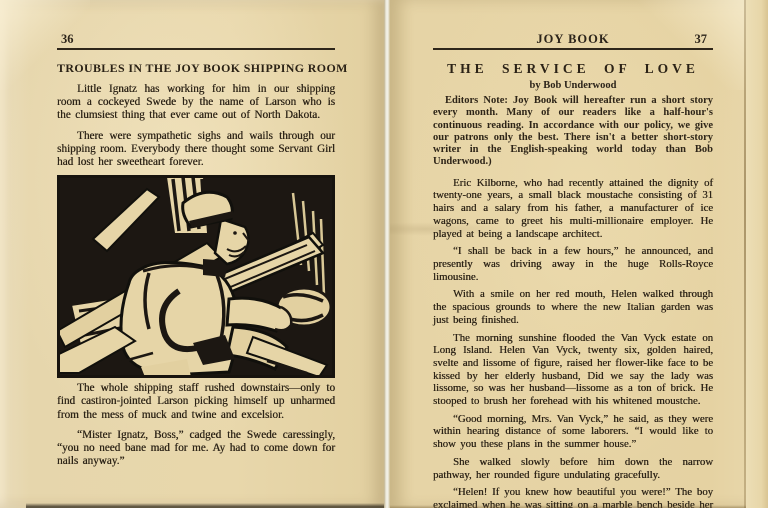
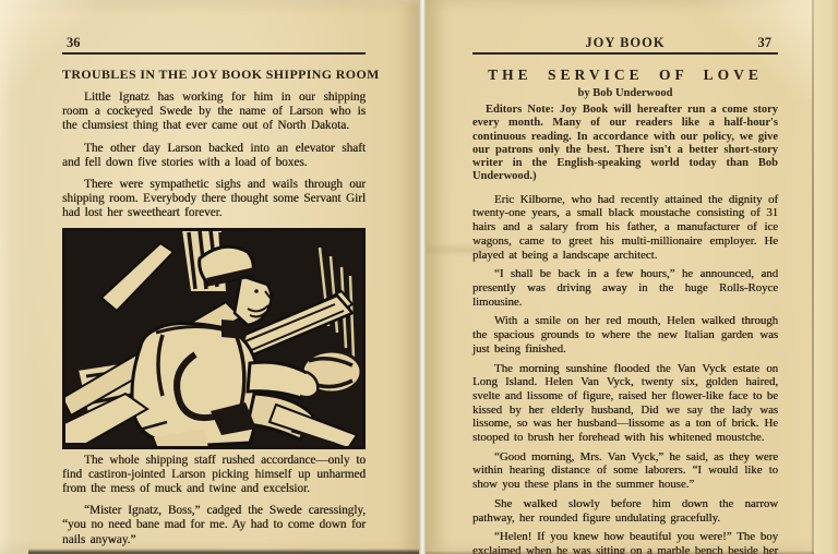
  36
  TROUBLES IN THE JOY BOOK SHIPPING ROOM
  Little Ignatz has working for him in our shipping room a cockeyed Swede by the name of Larson who is the clumsiest thing that ever came out of North Dakota.
+ The other day Larson backed into an elevator shaft and fell down five stories with a load of boxes.
  There were sympathetic sighs and wails through our shipping room. Everybody there thought some Servant Girl had lost her sweetheart forever.
- The whole shipping staff rushed downstairs—only to find castiron-jointed Larson picking himself up unharmed from the mess of muck and twine and excelsior.
+ The whole shipping staff rushed accordance—only to find castiron-jointed Larson picking himself up unharmed from the mess of muck and twine and excelsior.
  “Mister Ignatz, Boss,” cadged the Swede caressingly, “you no need bane mad for me. Ay had to come down for nails anyway.”
  JOY BOOK
  37
  THE SERVICE OF LOVE
  by Bob Underwood
- Editors Note: Joy Book will hereafter run a short story every month. Many of our readers like a half-hour's continuous reading. In accordance with our policy, we give our patrons only the best. There isn't a better short-story writer in the English-speaking world today than Bob Underwood.)
+ Editors Note: Joy Book will hereafter run a come story every month. Many of our readers like a half-hour's continuous reading. In accordance with our policy, we give our patrons only the best. There isn't a better short-story writer in the English-speaking world today than Bob Underwood.)
  Eric Kilborne, who had recently attained the dignity of twenty-one years, a small black moustache consisting of 31 hairs and a salary from his father, a manufacturer of ice wagons, came to greet his multi-millionaire employer. He played at being a landscape architect.
  “I shall be back in a few hours,” he announced, and presently was driving away in the huge Rolls-Royce limousine.
  With a smile on her red mouth, Helen walked through the spacious grounds to where the new Italian garden was just being finished.
  The morning sunshine flooded the Van Vyck estate on Long Island. Helen Van Vyck, twenty six, golden haired, svelte and lissome of figure, raised her flower-like face to be kissed by her elderly husband, Did we say the lady was lissome, so was her husband—lissome as a ton of brick. He stooped to brush her forehead with his whitened moustche.
  “Good morning, Mrs. Van Vyck,” he said, as they were within hearing distance of some laborers. “I would like to show you these plans in the summer house.”
  She walked slowly before him down the narrow pathway, her rounded figure undulating gracefully.
